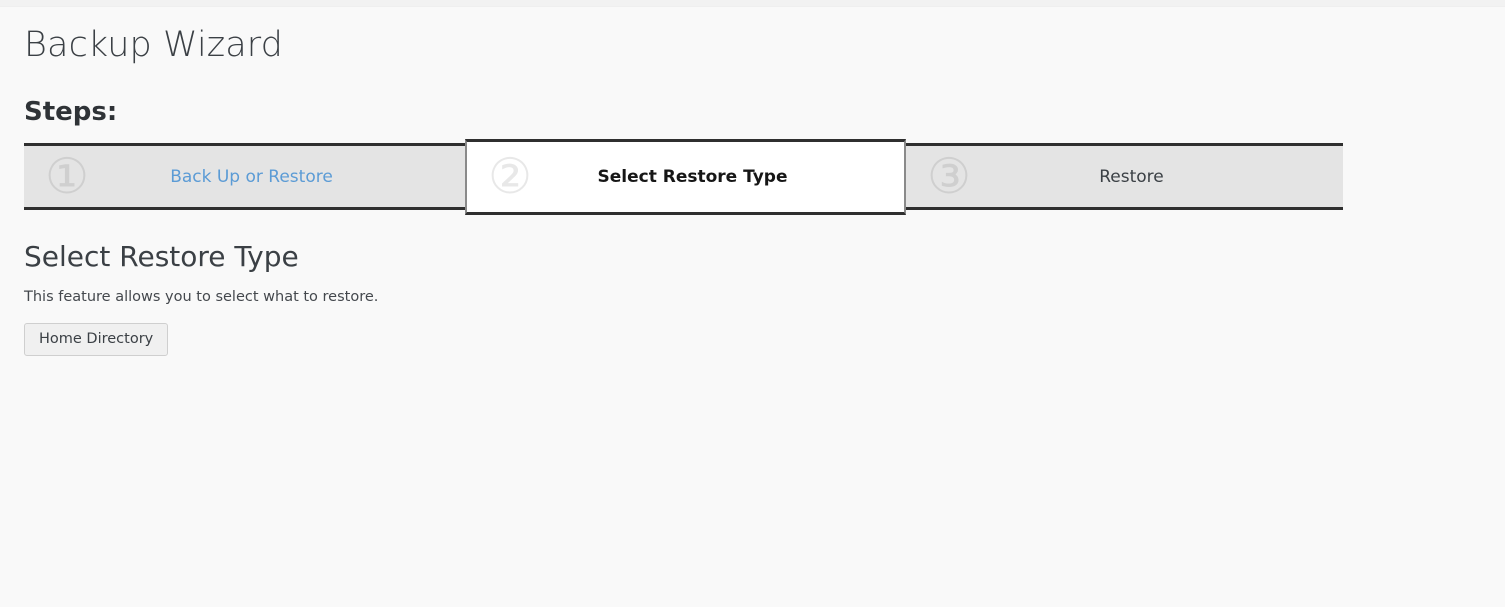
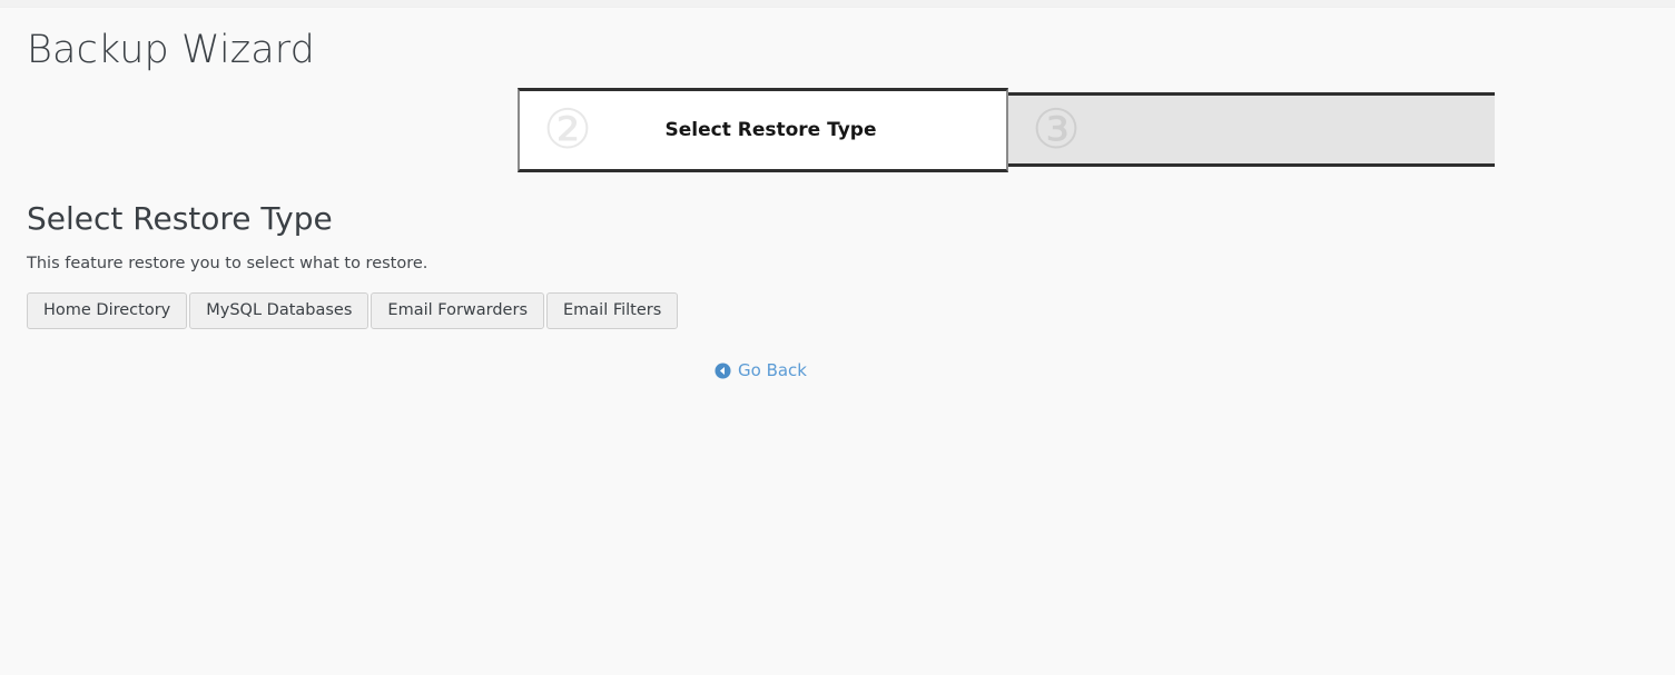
  Backup Wizard
- Steps:
- Back Up or Restore
  Select Restore Type
- Restore
  Select Restore Type
- This feature allows you to select what to restore.
+ This feature restore you to select what to restore.
  Home Directory
+ MySQL Databases
+ Email Forwarders
+ Email Filters
+ Go Back
